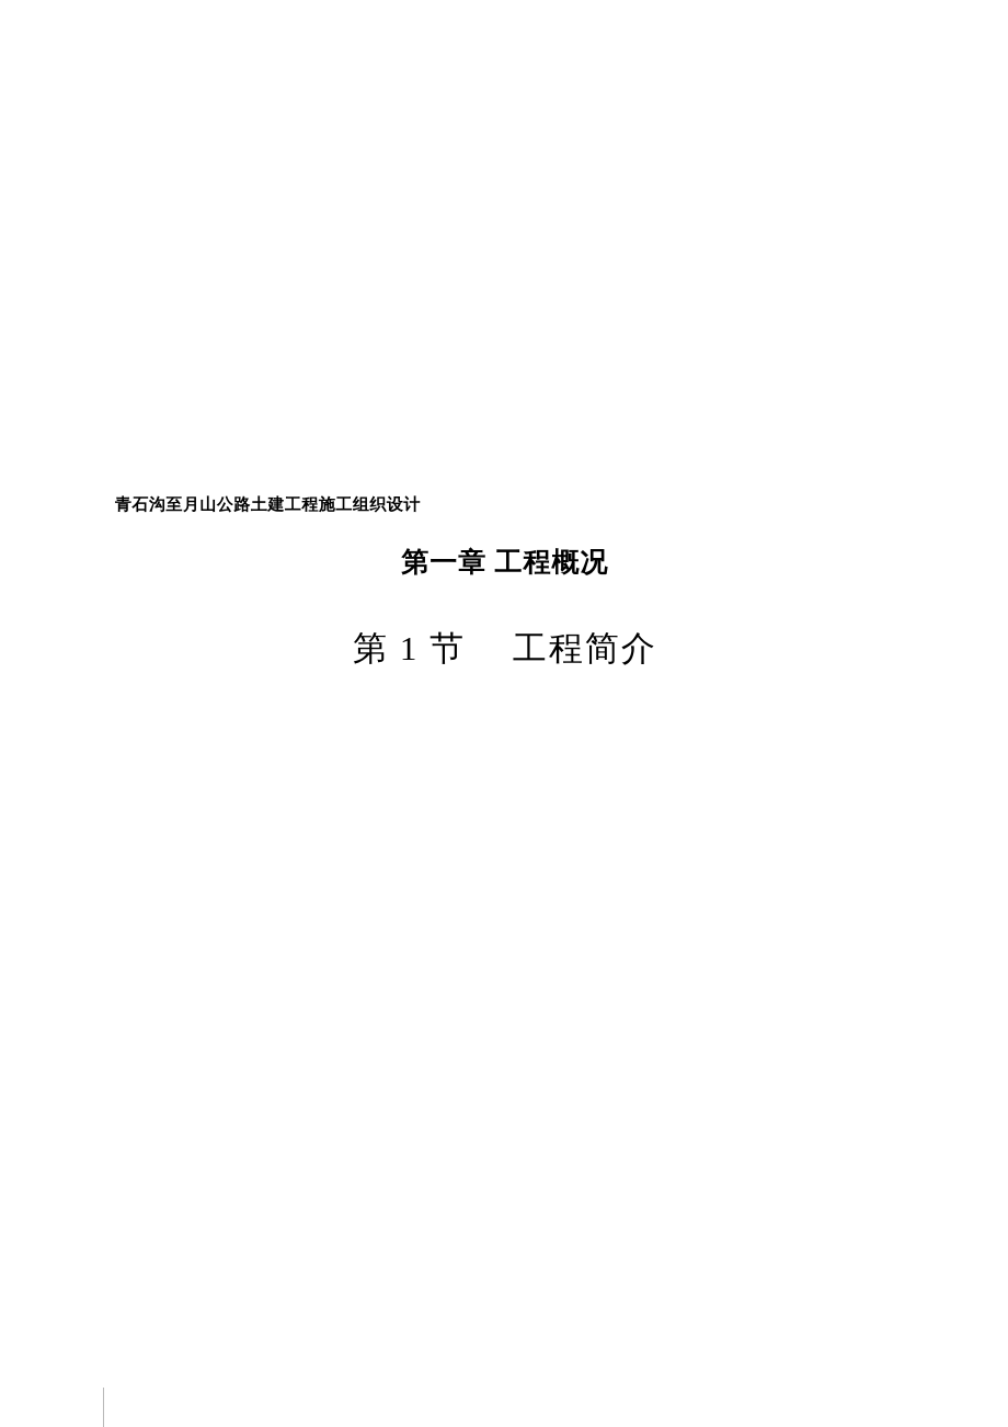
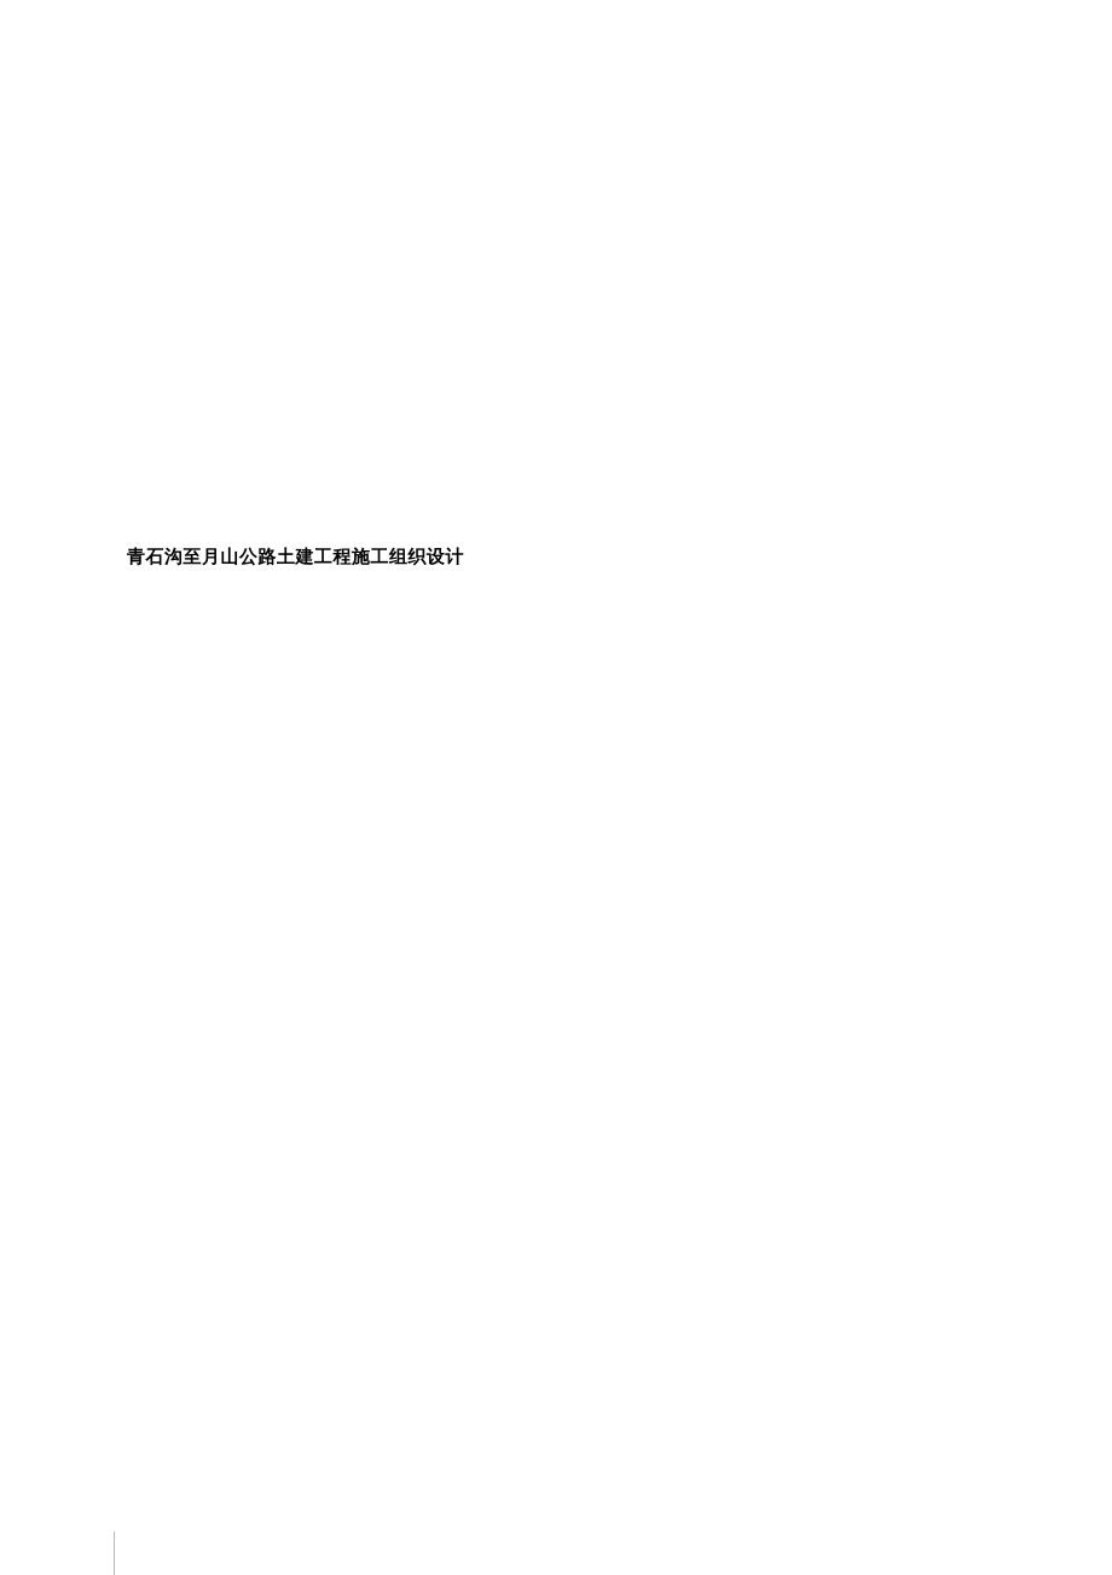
  青石沟至月山公路土建工程施工组织设计
- 第一章 工程概况
- 第 1 节 工程简介
